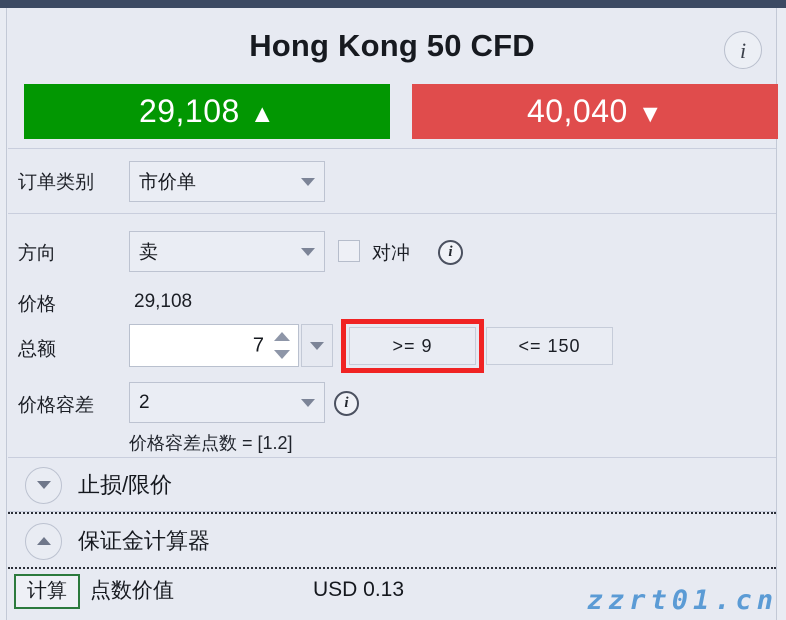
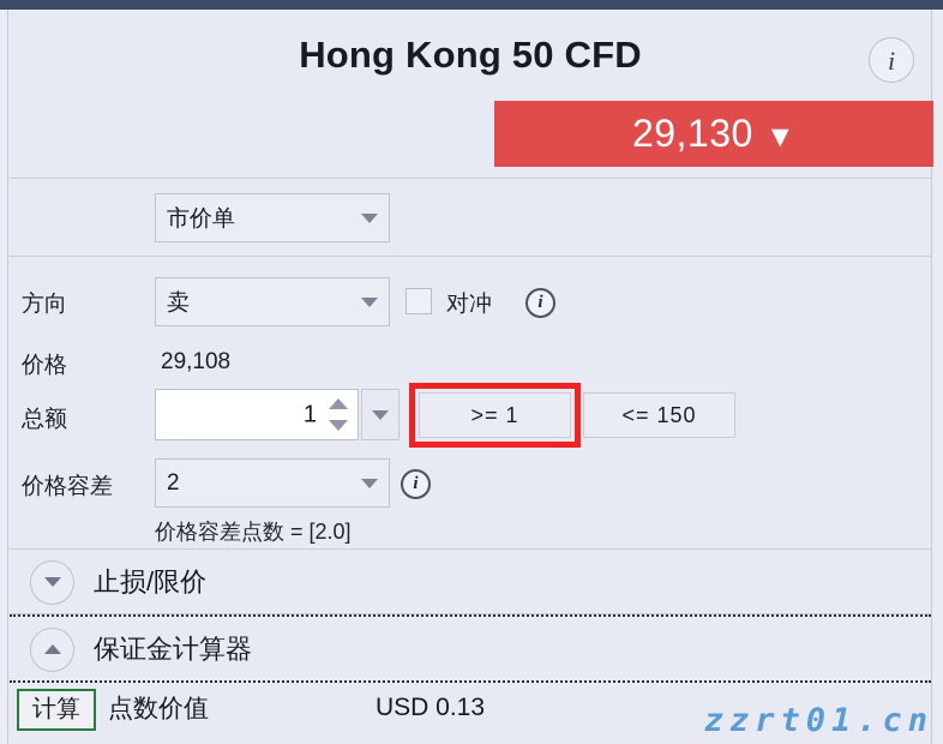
  Hong Kong 50 CFD
  i
- 29,108 ▲
- 40,040 ▼
+ 29,130 ▼
- 订单类别
  市价单
  方向
  卖
  对冲
  i
  价格
  29,108
  总额
- 7
+ 1
- >= 9
+ >= 1
  <= 150
  价格容差
  2
  i
- 价格容差点数 = [1.2]
+ 价格容差点数 = [2.0]
  止损/限价
  保证金计算器
  计算
  点数价值
  USD 0.13
  zzrt01.cn
